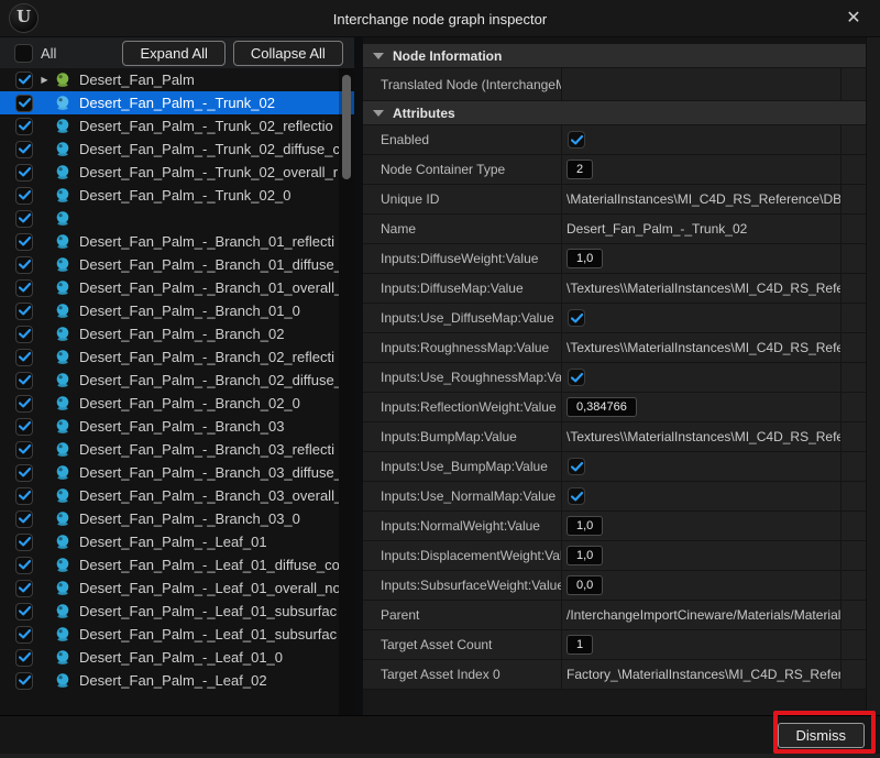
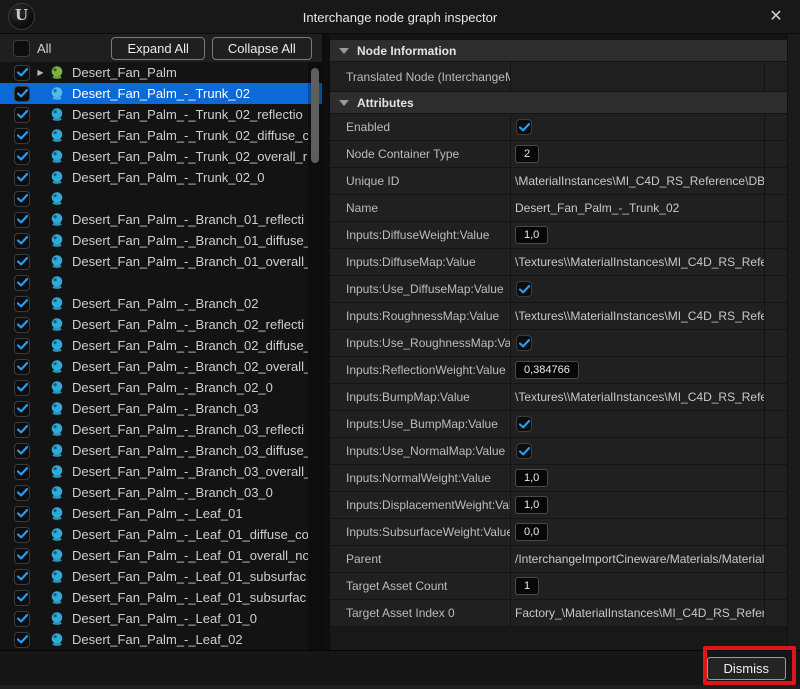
  U
  Interchange node graph inspector
  ✕
  All
  Expand All
  Collapse All
  ▶
  Desert_Fan_Palm
  Desert_Fan_Palm_-_Trunk_02
  Desert_Fan_Palm_-_Trunk_02_reflectio
  Desert_Fan_Palm_-_Trunk_02_diffuse_c
  Desert_Fan_Palm_-_Trunk_02_overall_r
  Desert_Fan_Palm_-_Trunk_02_0
  Desert_Fan_Palm_-_Branch_01_reflecti
  Desert_Fan_Palm_-_Branch_01_diffuse_
  Desert_Fan_Palm_-_Branch_01_overall_
- Desert_Fan_Palm_-_Branch_01_0
  Desert_Fan_Palm_-_Branch_02
  Desert_Fan_Palm_-_Branch_02_reflecti
  Desert_Fan_Palm_-_Branch_02_diffuse_
+ Desert_Fan_Palm_-_Branch_02_overall_
  Desert_Fan_Palm_-_Branch_02_0
  Desert_Fan_Palm_-_Branch_03
  Desert_Fan_Palm_-_Branch_03_reflecti
  Desert_Fan_Palm_-_Branch_03_diffuse_
  Desert_Fan_Palm_-_Branch_03_overall_
  Desert_Fan_Palm_-_Branch_03_0
  Desert_Fan_Palm_-_Leaf_01
  Desert_Fan_Palm_-_Leaf_01_diffuse_co
  Desert_Fan_Palm_-_Leaf_01_overall_no
  Desert_Fan_Palm_-_Leaf_01_subsurfac
  Desert_Fan_Palm_-_Leaf_01_subsurfac
  Desert_Fan_Palm_-_Leaf_01_0
  Desert_Fan_Palm_-_Leaf_02
  Node Information
  Translated Node (InterchangeM
  Attributes
  Enabled
  Node Container Type
  2
  Unique ID
  \MaterialInstances\MI_C4D_RS_Reference\DB
  Name
  Desert_Fan_Palm_-_Trunk_02
  Inputs:DiffuseWeight:Value
  1,0
  Inputs:DiffuseMap:Value
  \Textures\\MaterialInstances\MI_C4D_RS_Refe
  Inputs:Use_DiffuseMap:Value
  Inputs:RoughnessMap:Value
  \Textures\\MaterialInstances\MI_C4D_RS_Refe
  Inputs:Use_RoughnessMap:Va
  Inputs:ReflectionWeight:Value
  0,384766
  Inputs:BumpMap:Value
  \Textures\\MaterialInstances\MI_C4D_RS_Refe
  Inputs:Use_BumpMap:Value
  Inputs:Use_NormalMap:Value
  Inputs:NormalWeight:Value
  1,0
  Inputs:DisplacementWeight:Va
  1,0
  Inputs:SubsurfaceWeight:Value
  0,0
  Parent
  /InterchangeImportCineware/Materials/Material
  Target Asset Count
  1
  Target Asset Index 0
  Factory_\MaterialInstances\MI_C4D_RS_Refer
  Dismiss
